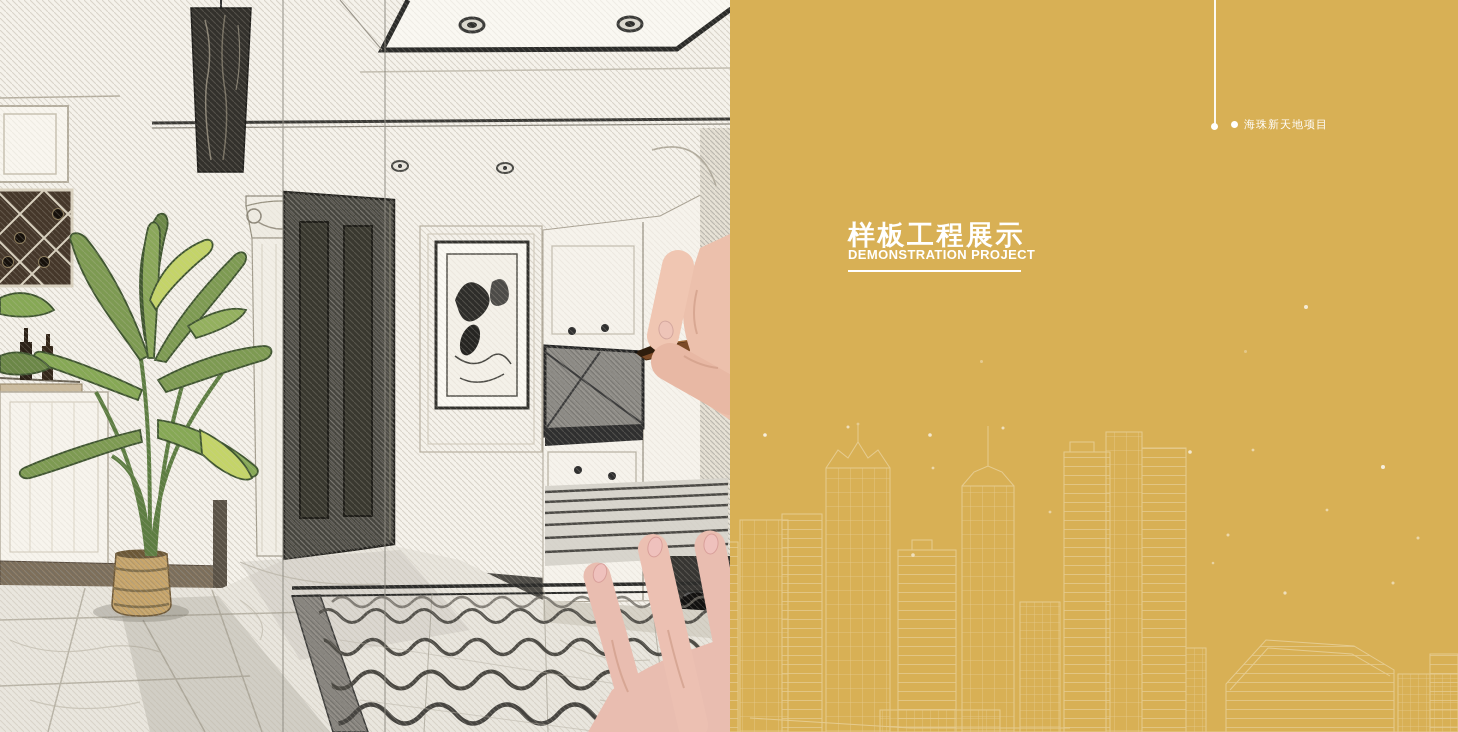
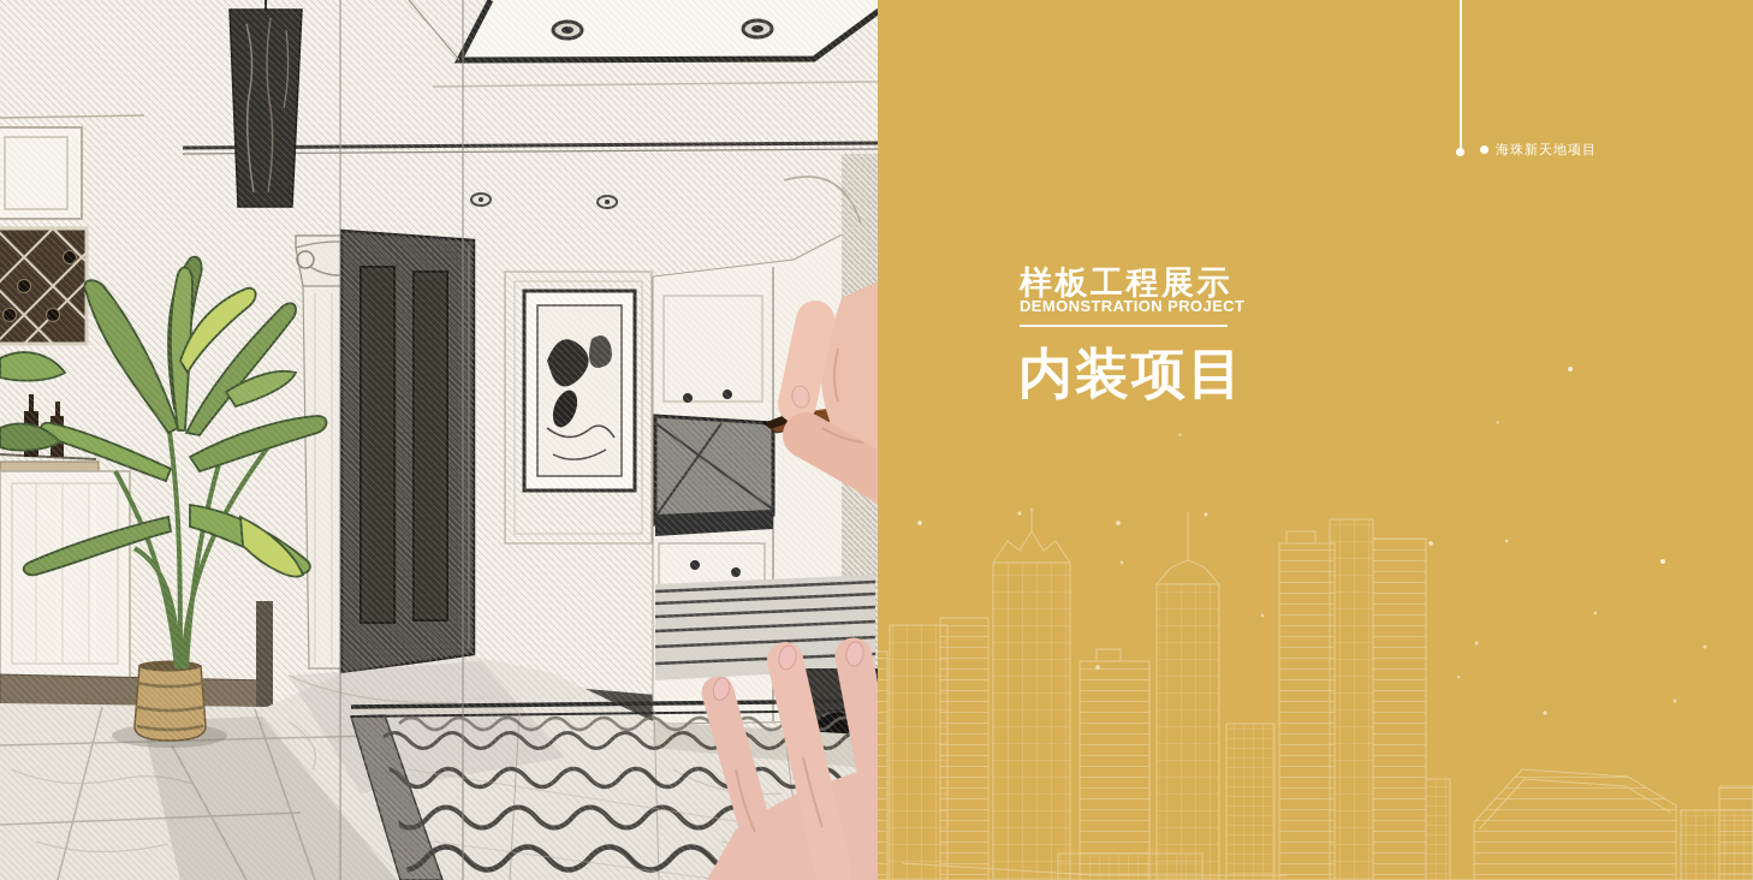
  样板工程展示
  DEMONSTRATION PROJECT
+ 内装项目
  海珠新天地项目
